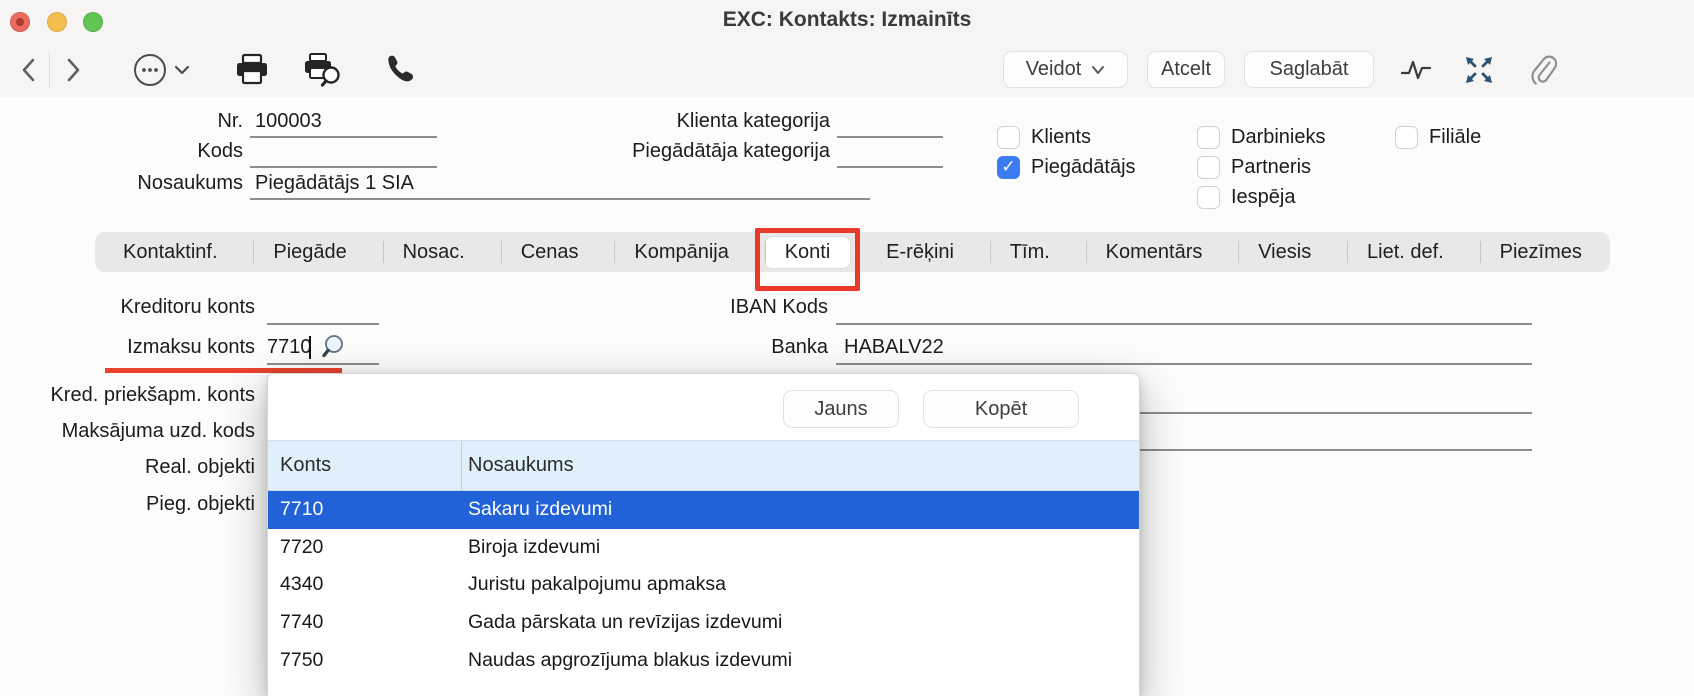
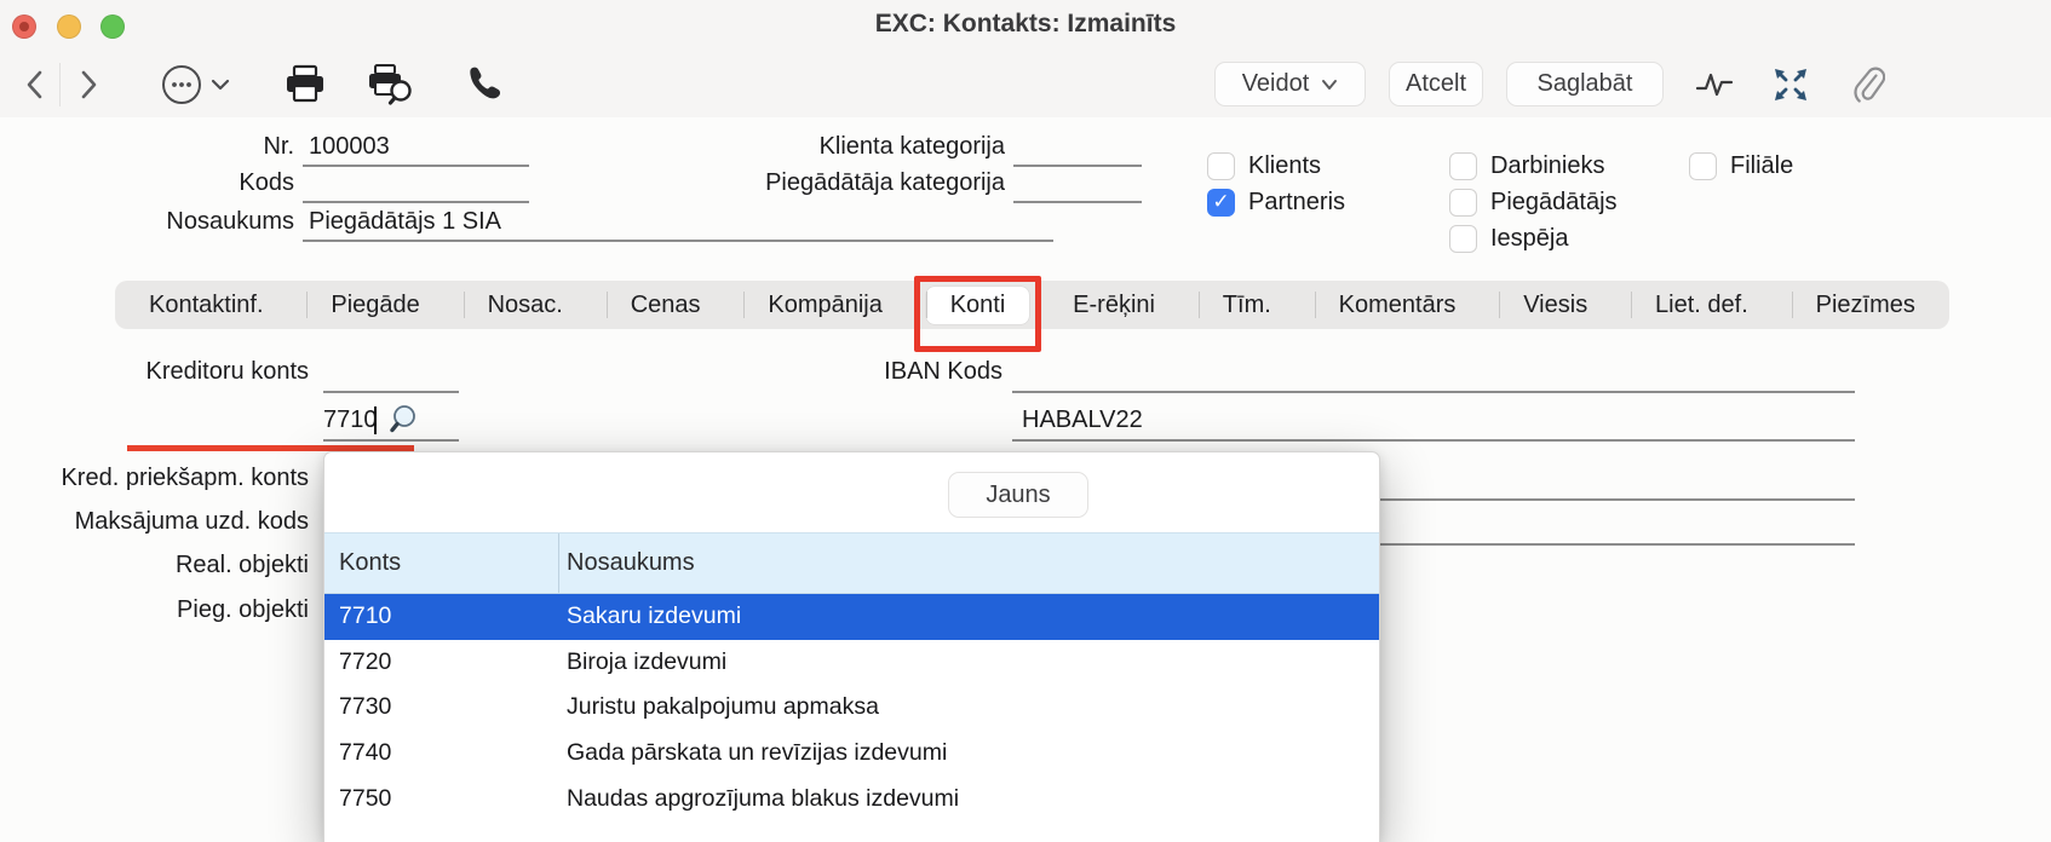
  EXC: Kontakts: Izmainīts
  Veidot
  Atcelt
  Saglabāt
  Nr.
  100003
  Kods
  Nosaukums
  Piegādātājs 1 SIA
  Klienta kategorija
  Piegādātāja kategorija
  Klients
  ✓
- Piegādātājs
+ Partneris
  Darbinieks
- Partneris
+ Piegādātājs
  Iespēja
  Filiāle
  Kontaktinf.
  Piegāde
  Nosac.
  Cenas
  Kompānija
  Konti
  E-rēķini
  Tīm.
  Komentārs
  Viesis
  Liet. def.
  Piezīmes
  Kreditoru konts
- Izmaksu konts
  7710
  Kred. priekšapm. konts
  Maksājuma uzd. kods
  Real. objekti
  Pieg. objekti
  IBAN Kods
- Banka
  HABALV22
  Jauns
- Kopēt
  Konts
  Nosaukums
  7710
  Sakaru izdevumi
  7720
  Biroja izdevumi
- 4340
+ 7730
  Juristu pakalpojumu apmaksa
  7740
  Gada pārskata un revīzijas izdevumi
  7750
  Naudas apgrozījuma blakus izdevumi
